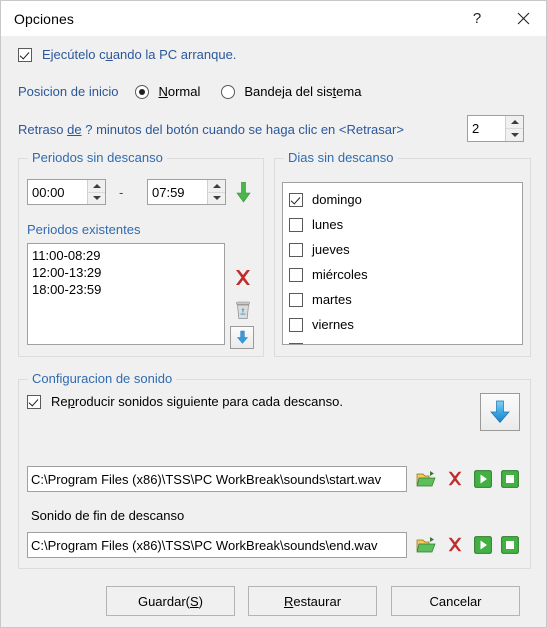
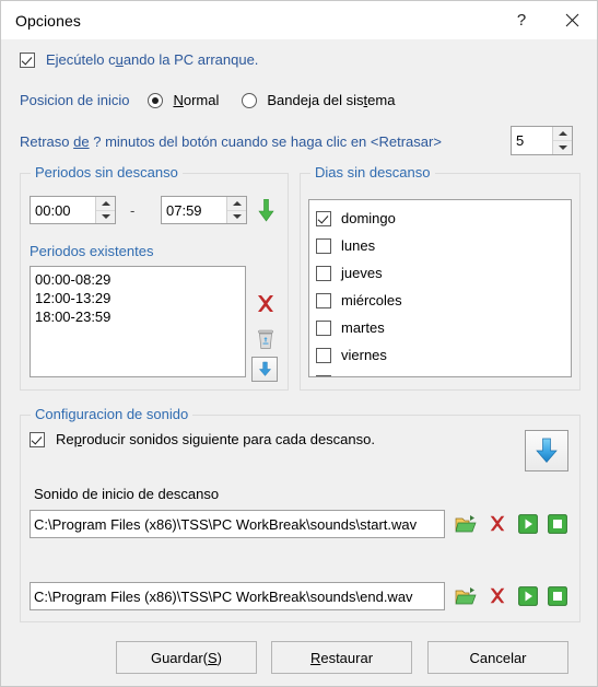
  Opciones
  ?
  Ejecútelo cuando la PC arranque.
  Posicion de inicio
  Normal
  Bandeja del sistema
  Retraso de ? minutos del botón cuando se haga clic en <Retrasar>
- 2
+ 5
  Periodos sin descanso
  00:00
  -
  07:59
  Periodos existentes
- 11:00-08:29
+ 00:00-08:29
  12:00-13:29
  18:00-23:59
  Dias sin descanso
  domingo
  lunes
  jueves
  miércoles
  martes
  viernes
  Configuracion de sonido
  Reproducir sonidos siguiente para cada descanso.
+ Sonido de inicio de descanso
  C:\Program Files (x86)\TSS\PC WorkBreak\sounds\start.wav
- Sonido de fin de descanso
  C:\Program Files (x86)\TSS\PC WorkBreak\sounds\end.wav
  Guardar(S)
  Restaurar
  Cancelar
